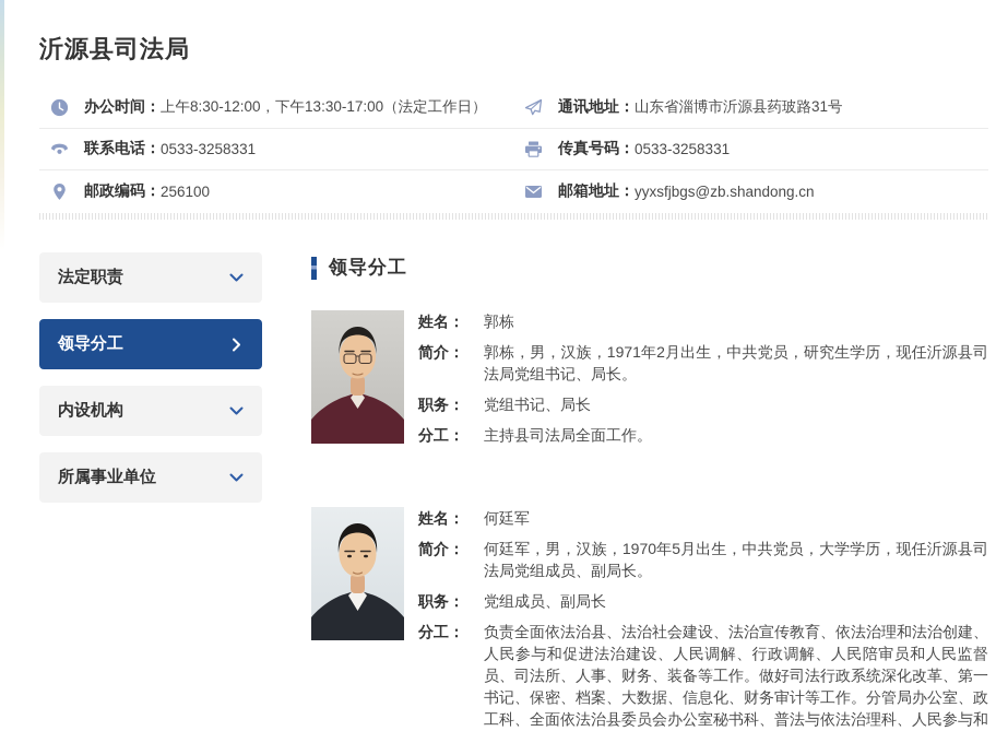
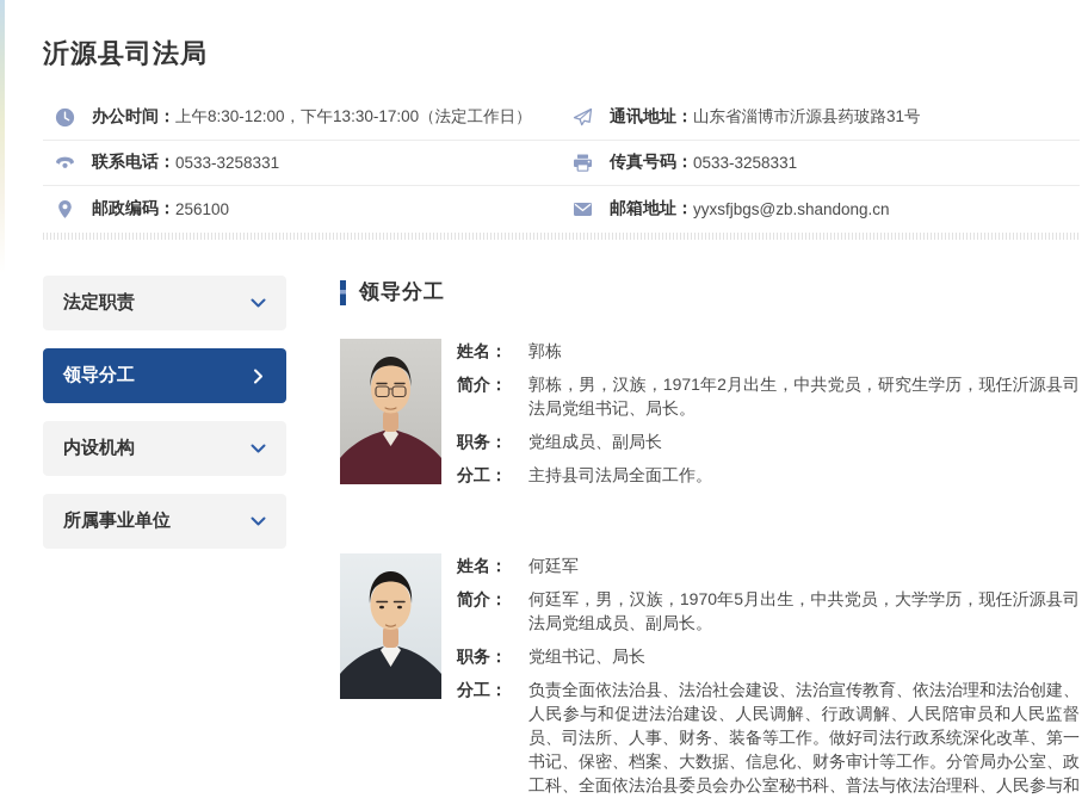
  沂源县司法局
  办公时间：
  上午8:30-12:00，下午13:30-17:00（法定工作日）
  通讯地址：
  山东省淄博市沂源县药玻路31号
  联系电话：
  0533-3258331
  传真号码：
  0533-3258331
  邮政编码：
  256100
  邮箱地址：
  yyxsfjbgs@zb.shandong.cn
  法定职责
  领导分工
  内设机构
  所属事业单位
  领导分工
  姓名：
  郭栋
  简介：
  郭栋，男，汉族，1971年2月出生，中共党员，研究生学历，现任沂源县司法局党组书记、局长。
  职务：
- 党组书记、局长
+ 党组成员、副局长
  分工：
  主持县司法局全面工作。
  姓名：
  何廷军
  简介：
  何廷军，男，汉族，1970年5月出生，中共党员，大学学历，现任沂源县司法局党组成员、副局长。
  职务：
- 党组成员、副局长
+ 党组书记、局长
  分工：
  负责全面依法治县、法治社会建设、法治宣传教育、依法治理和法治创建、人民参与和促进法治建设、人民调解、行政调解、人民陪审员和人民监督员、司法所、人事、财务、装备等工作。做好司法行政系统深化改革、第一书记、保密、档案、大数据、信息化、财务审计等工作。分管局办公室、政工科、全面依法治县委员会办公室秘书科、普法与依法治理科、人民参与和
